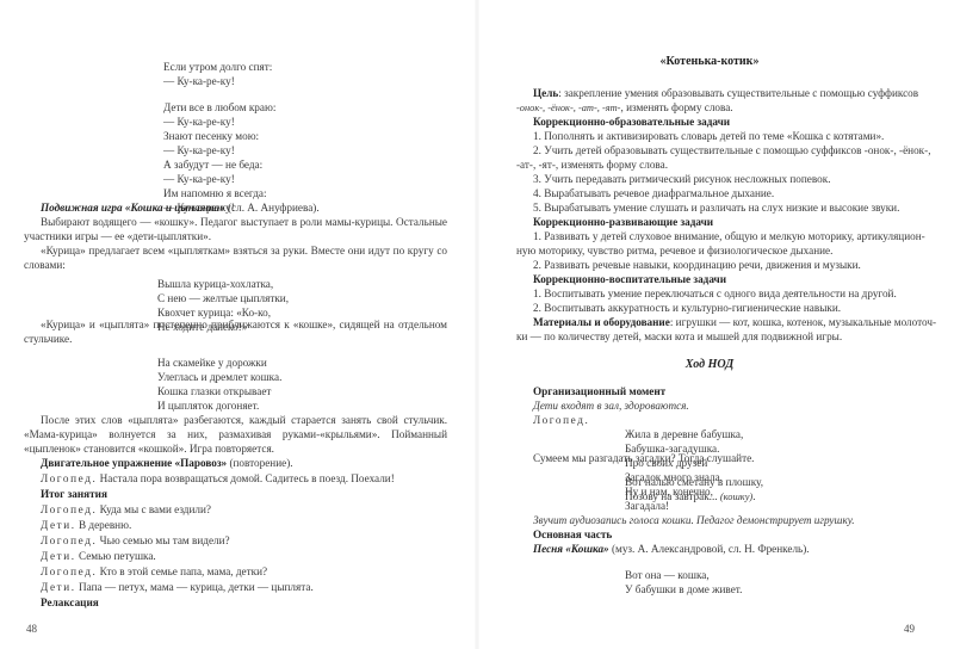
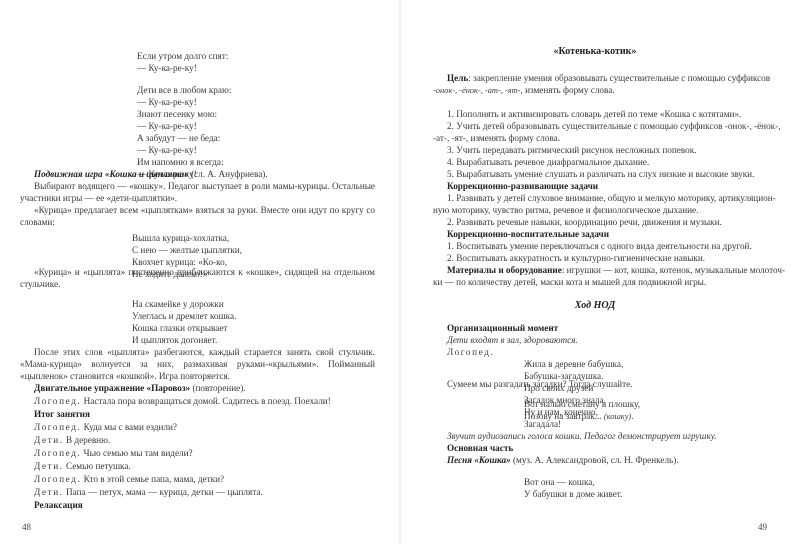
  Если утром долго спят:
  — Ку-ка-ре-ку!
  Дети все в любом краю:
  — Ку-ка-ре-ку!
  Знают песенку мою:
  — Ку-ка-ре-ку!
  А забудут — не беда:
  — Ку-ка-ре-ку!
  Им напомню я всегда:
  — Ку-ка-ре-ку!
  Подвижная игра «Кошка и цыплята» (сл. А. Ануфриева).
  Выбирают водящего — «кошку». Педагог выступает в роли мамы-курицы. Остальные участники игры — ее «дети-цыплятки».
  «Курица» предлагает всем «цыпляткам» взяться за руки. Вместе они идут по кругу со словами:
  Вышла курица-хохлатка,
  С нею — желтые цыплятки,
  Квохчет курица: «Ко-ко,
  Не ходите далеко!»
  «Курица» и «цыплята» постепенно приближаются к «кошке», сидящей на отдельном стульчике.
  На скамейке у дорожки
  Улеглась и дремлет кошка.
  Кошка глазки открывает
  И цыпляток догоняет.
  После этих слов «цыплята» разбегаются, каждый старается занять свой стульчик. «Мама-курица» волнуется за них, размахивая руками-«крыльями». Пойманный «цыпленок» становится «кошкой». Игра повторяется.
  Двигательное упражнение «Паровоз» (повторение).
  Логопед. Настала пора возвращаться домой. Садитесь в поезд. Поехали!
  Итог занятия
  Логопед. Куда мы с вами ездили?
  Дети. В деревню.
  Логопед. Чью семью мы там видели?
  Дети. Семью петушка.
  Логопед. Кто в этой семье папа, мама, детки?
  Дети. Папа — петух, мама — курица, детки — цыплята.
  Релаксация
  48
  «Котенька-котик»
  Цель: закрепление умения образовывать существительные с помощью суффиксов
  -онок-, -ёнок-, -ат-, -ят-, изменять форму слова.
- Коррекционно-образовательные задачи
  1. Пополнять и активизировать словарь детей по теме «Кошка с котятами».
  2. Учить детей образовывать существительные с помощью суффиксов -онок-, -ёнок-,
  -ат-, -ят-, изменять форму слова.
  3. Учить передавать ритмический рисунок несложных попевок.
  4. Вырабатывать речевое диафрагмальное дыхание.
  5. Вырабатывать умение слушать и различать на слух низкие и высокие звуки.
  Коррекционно-развивающие задачи
  1. Развивать у детей слуховое внимание, общую и мелкую моторику, артикуляцион-
  ную моторику, чувство ритма, речевое и физиологическое дыхание.
  2. Развивать речевые навыки, координацию речи, движения и музыки.
  Коррекционно-воспитательные задачи
  1. Воспитывать умение переключаться с одного вида деятельности на другой.
  2. Воспитывать аккуратность и культурно-гигиенические навыки.
  Материалы и оборудование: игрушки — кот, кошка, котенок, музыкальные молоточ-
  ки — по количеству детей, маски кота и мышей для подвижной игры.
  Ход НОД
  Организационный момент
  Дети входят в зал, здороваются.
  Логопед.
  Жила в деревне бабушка,
  Бабушка-загадушка.
  Про своих друзей
  Загадок много знала.
  Ну и нам, конечно,
  Загадала!
  Сумеем мы разгадать загадки? Тогда слушайте.
  Вот налью сметану в плошку,
  Позову на завтрак... (кошку).
  Звучит аудиозапись голоса кошки. Педагог демонстрирует игрушку.
  Основная часть
  Песня «Кошка» (муз. А. Александровой, сл. Н. Френкель).
  Вот она — кошка,
  У бабушки в доме живет.
  49
